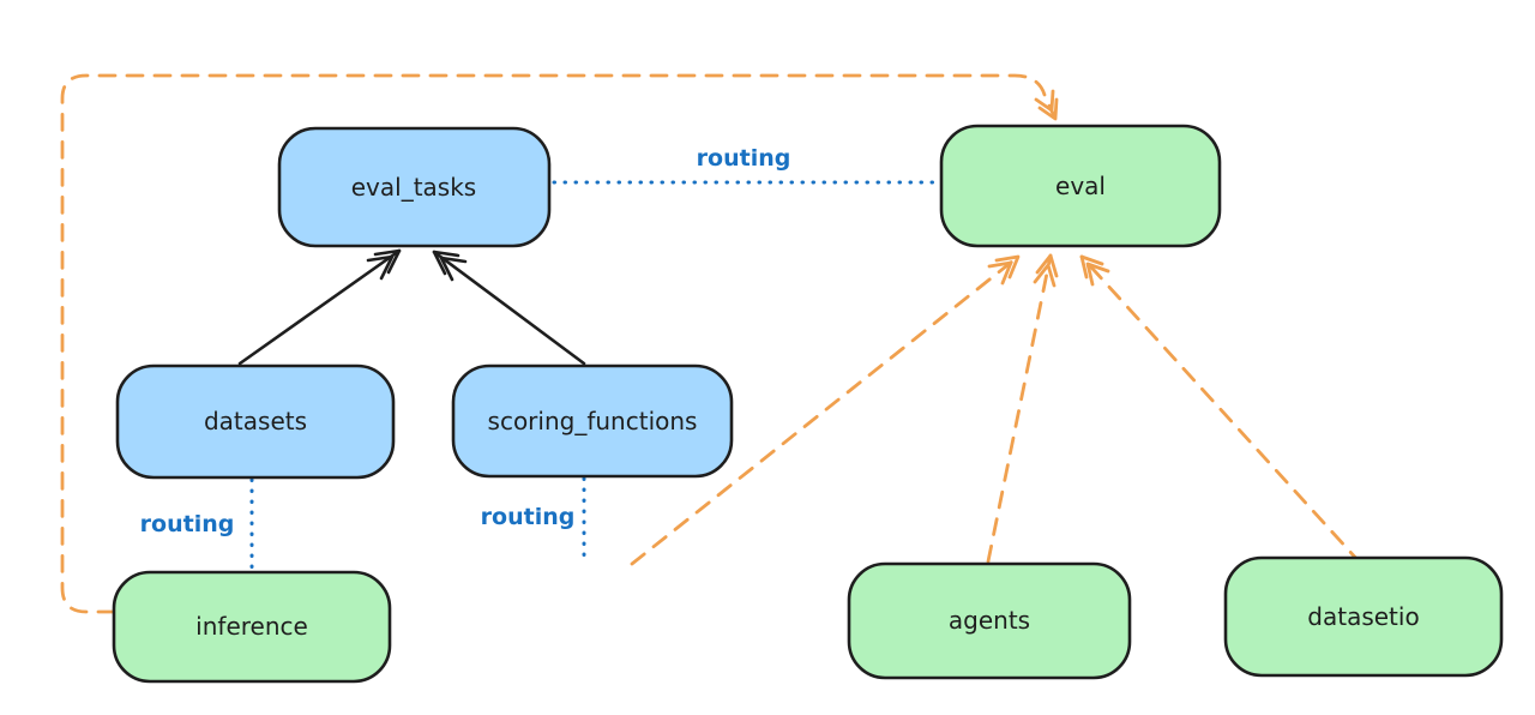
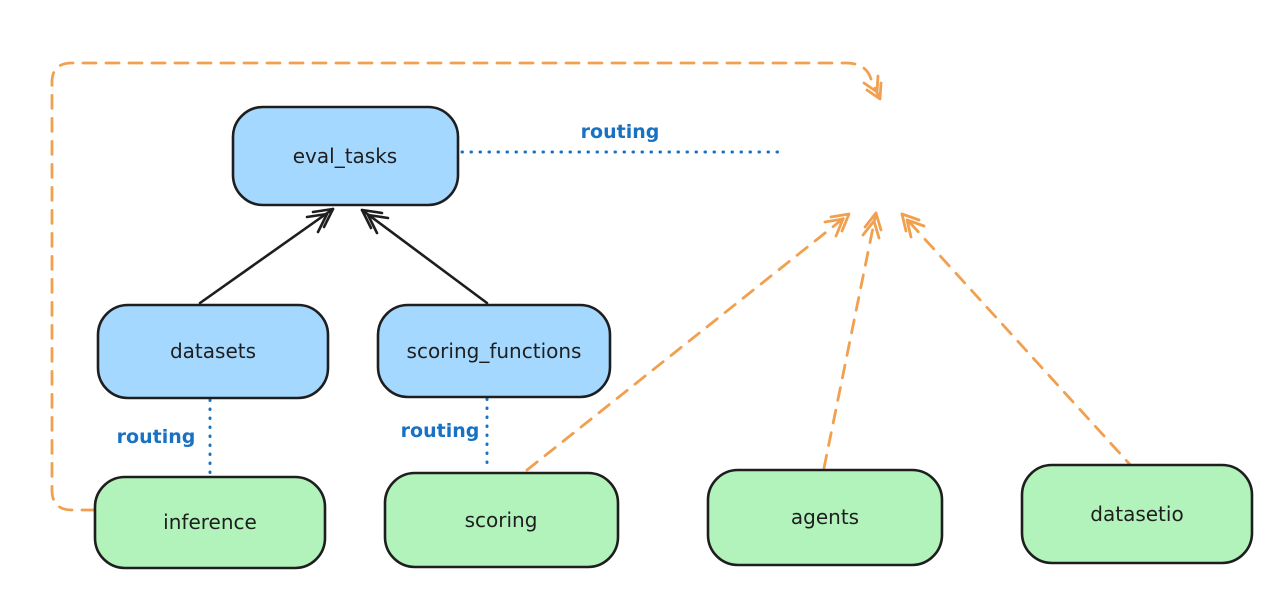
  routing
  routing
  routing
  eval_tasks
- eval
  datasets
  scoring_functions
  inference
+ scoring
  agents
  datasetio
